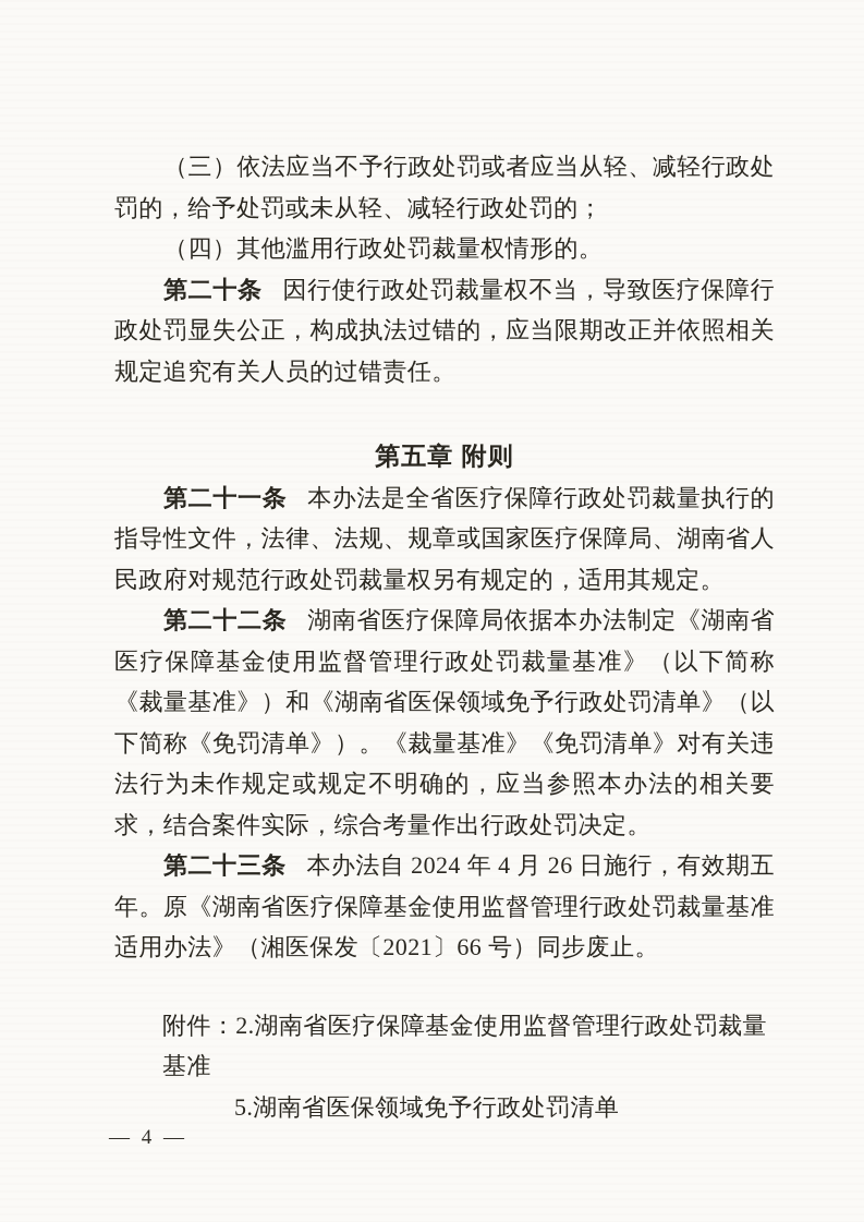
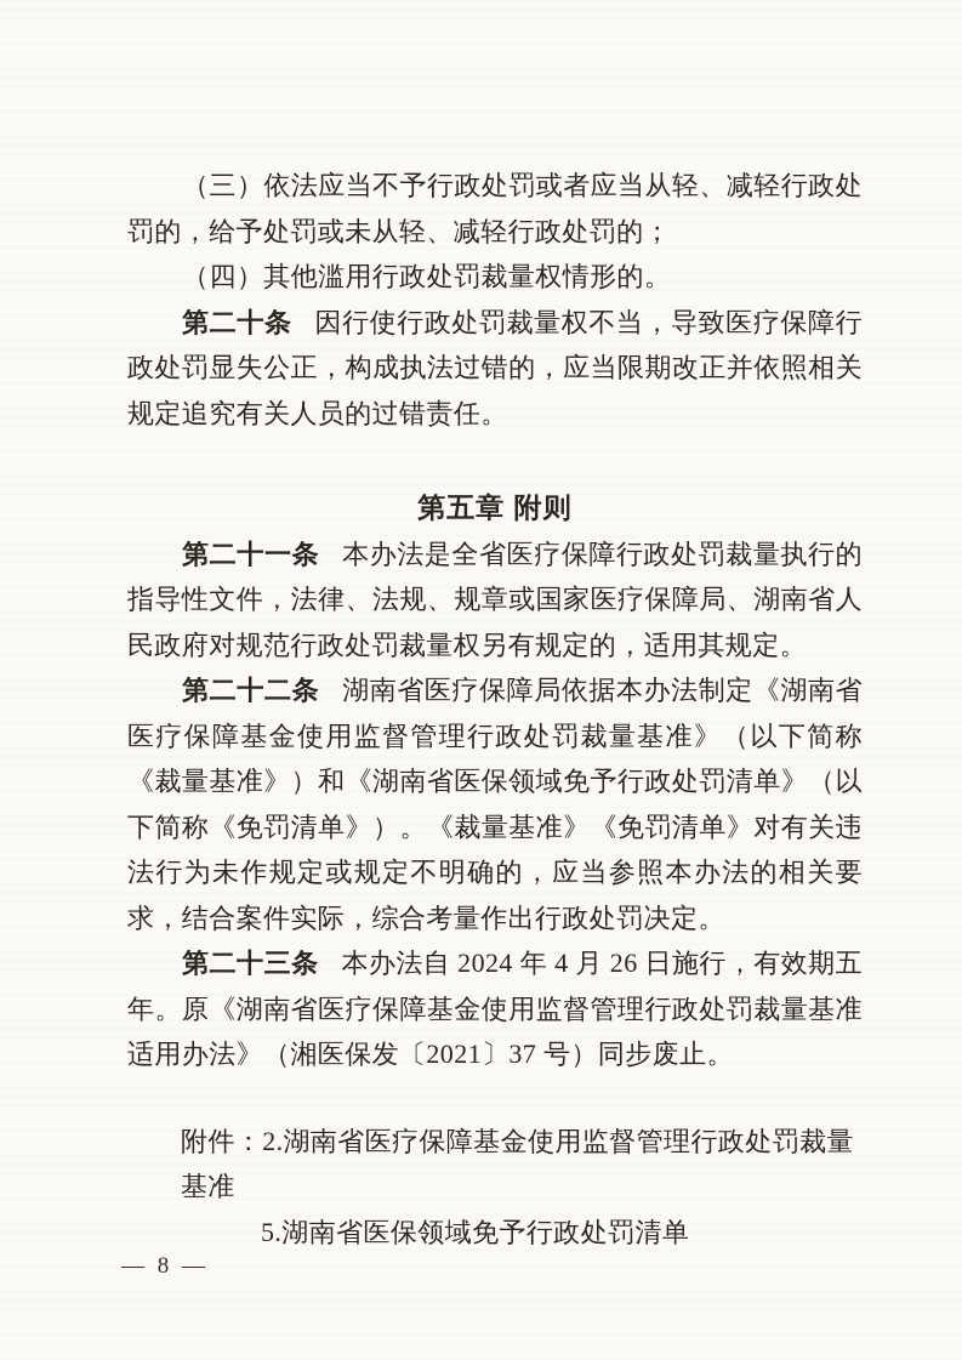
  （三）依法应当不予行政处罚或者应当从轻、减轻行政处罚的，给予处罚或未从轻、减轻行政处罚的；
  （四）其他滥用行政处罚裁量权情形的。
  第二十条 因行使行政处罚裁量权不当，导致医疗保障行政处罚显失公正，构成执法过错的，应当限期改正并依照相关规定追究有关人员的过错责任。
  第五章 附则
  第二十一条 本办法是全省医疗保障行政处罚裁量执行的指导性文件，法律、法规、规章或国家医疗保障局、湖南省人民政府对规范行政处罚裁量权另有规定的，适用其规定。
  第二十二条 湖南省医疗保障局依据本办法制定《湖南省医疗保障基金使用监督管理行政处罚裁量基准》（以下简称《裁量基准》）和《湖南省医保领域免予行政处罚清单》（以下简称《免罚清单》）。《裁量基准》《免罚清单》对有关违法行为未作规定或规定不明确的，应当参照本办法的相关要求，结合案件实际，综合考量作出行政处罚决定。
- 第二十三条 本办法自 2024 年 4 月 26 日施行，有效期五年。原《湖南省医疗保障基金使用监督管理行政处罚裁量基准适用办法》（湘医保发〔2021〕66 号）同步废止。
+ 第二十三条 本办法自 2024 年 4 月 26 日施行，有效期五年。原《湖南省医疗保障基金使用监督管理行政处罚裁量基准适用办法》（湘医保发〔2021〕37 号）同步废止。
  附件：2.湖南省医疗保障基金使用监督管理行政处罚裁量基准
  5.湖南省医保领域免予行政处罚清单
- — 4 —
+ — 8 —
